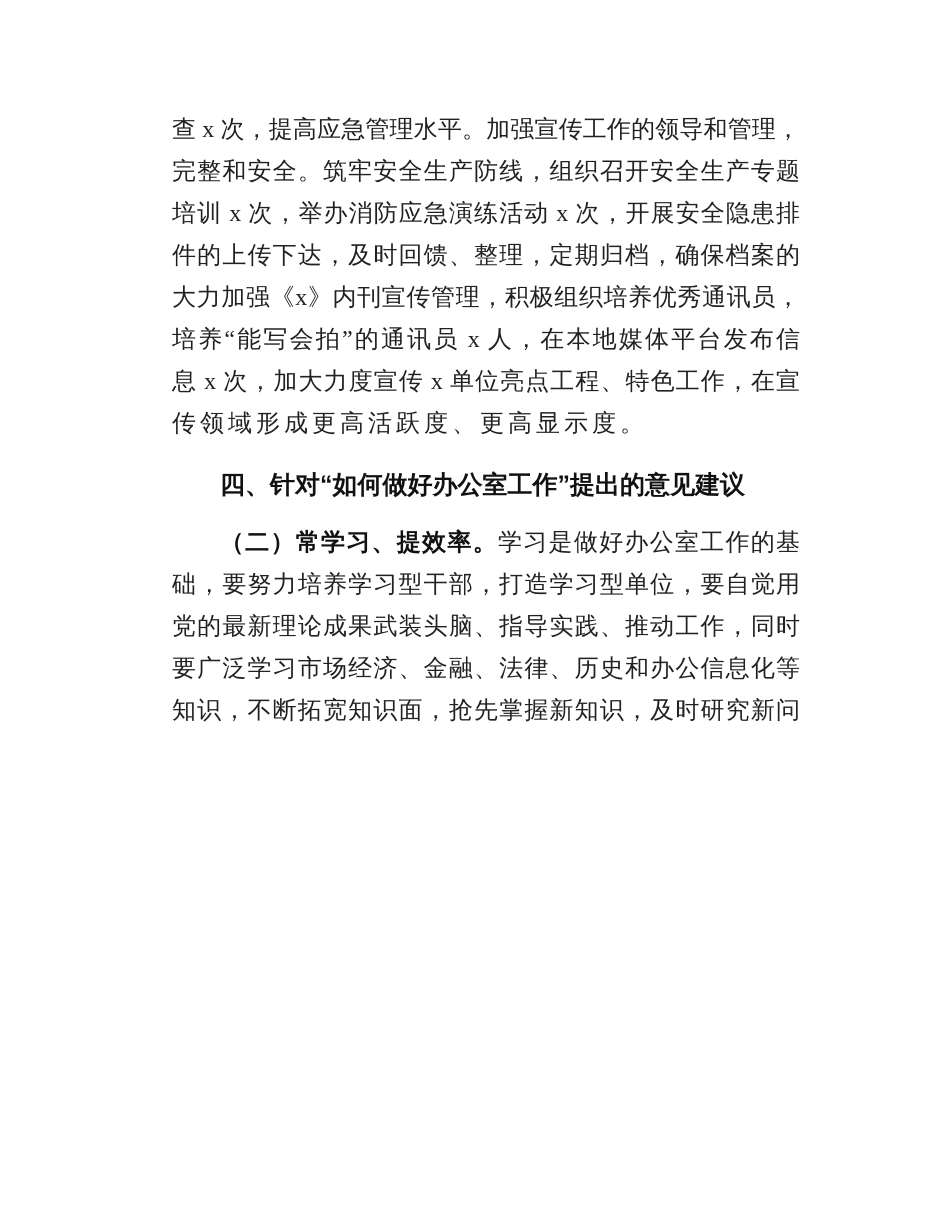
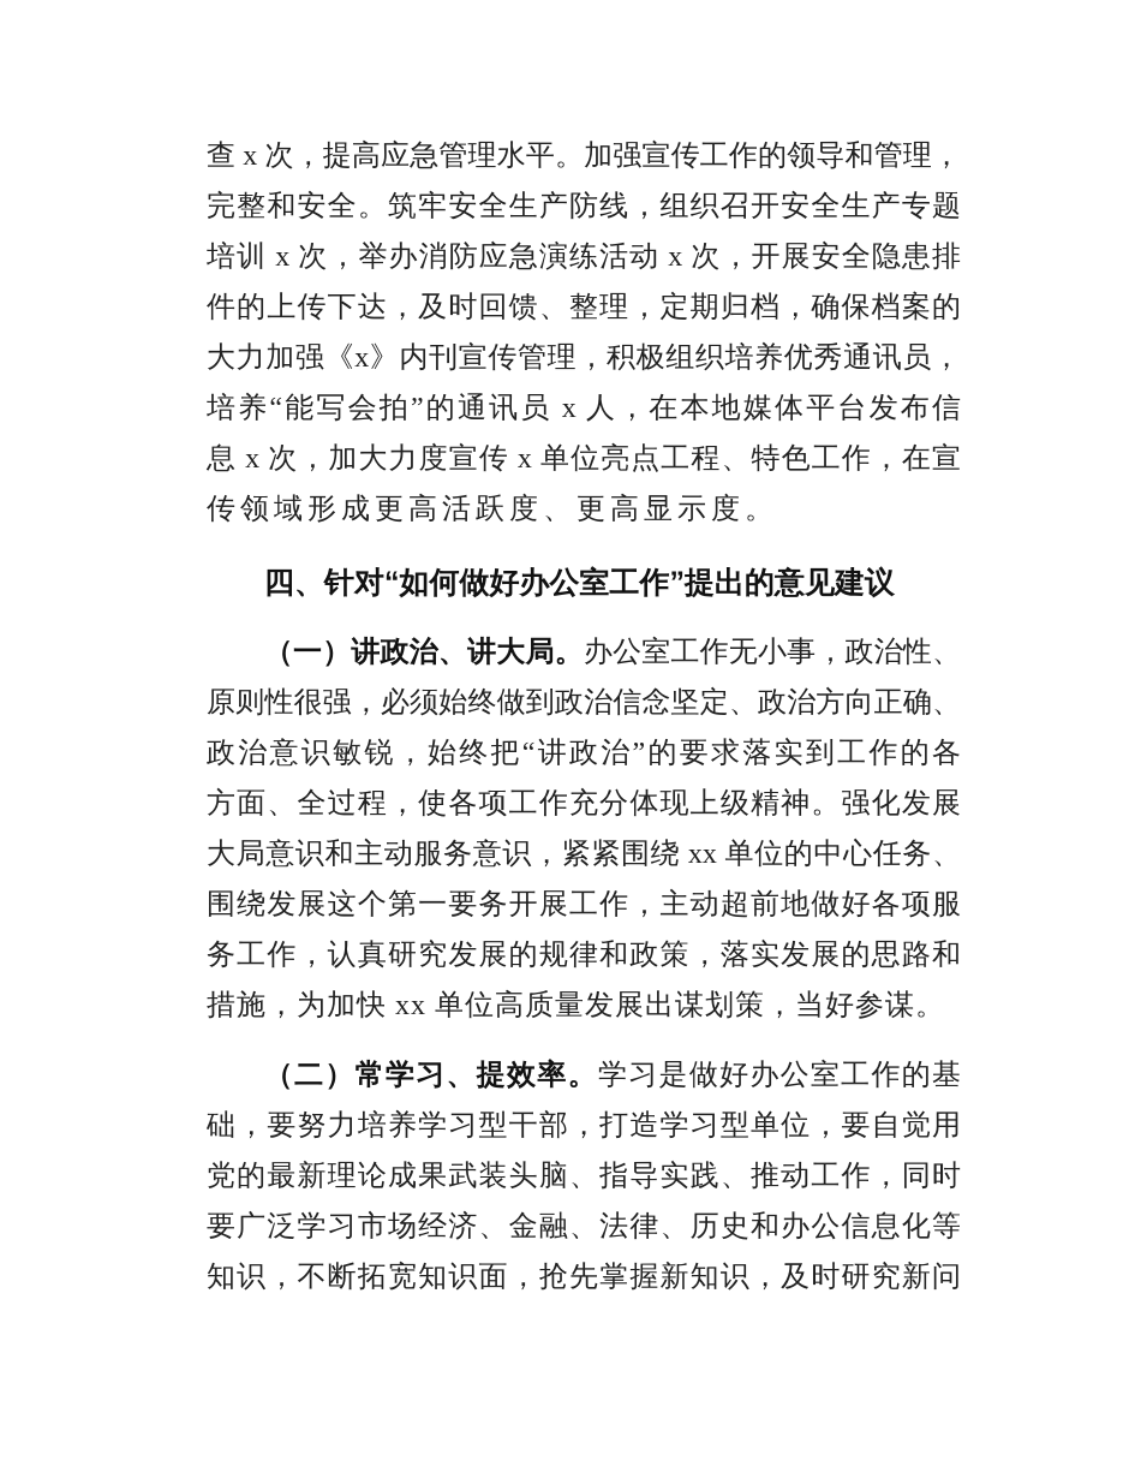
  查 x 次，提高应急管理水平。加强宣传工作的领导和管理，
  完整和安全。筑牢安全生产防线，组织召开安全生产专题
  培训 x 次，举办消防应急演练活动 x 次，开展安全隐患排
  件的上传下达，及时回馈、整理，定期归档，确保档案的
  大力加强《x》内刊宣传管理，积极组织培养优秀通讯员，
  培养“能写会拍”的通讯员 x 人，在本地媒体平台发布信
  息 x 次，加大力度宣传 x 单位亮点工程、特色工作，在宣
  传领域形成更高活跃度、更高显示度。
  四、针对“如何做好办公室工作”提出的意见建议
+ （一）讲政治、讲大局。办公室工作无小事，政治性、
+ 原则性很强，必须始终做到政治信念坚定、政治方向正确、
+ 政治意识敏锐，始终把“讲政治”的要求落实到工作的各
+ 方面、全过程，使各项工作充分体现上级精神。强化发展
+ 大局意识和主动服务意识，紧紧围绕 xx 单位的中心任务、
+ 围绕发展这个第一要务开展工作，主动超前地做好各项服
+ 务工作，认真研究发展的规律和政策，落实发展的思路和
+ 措施，为加快 xx 单位高质量发展出谋划策，当好参谋。
  （二）常学习、提效率。学习是做好办公室工作的基
  础，要努力培养学习型干部，打造学习型单位，要自觉用
  党的最新理论成果武装头脑、指导实践、推动工作，同时
  要广泛学习市场经济、金融、法律、历史和办公信息化等
  知识，不断拓宽知识面，抢先掌握新知识，及时研究新问
